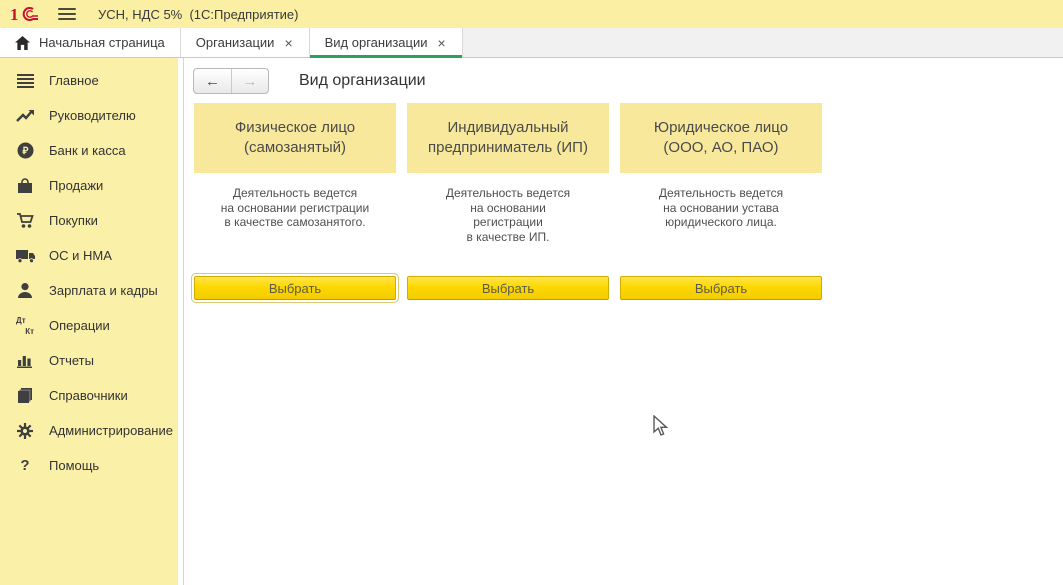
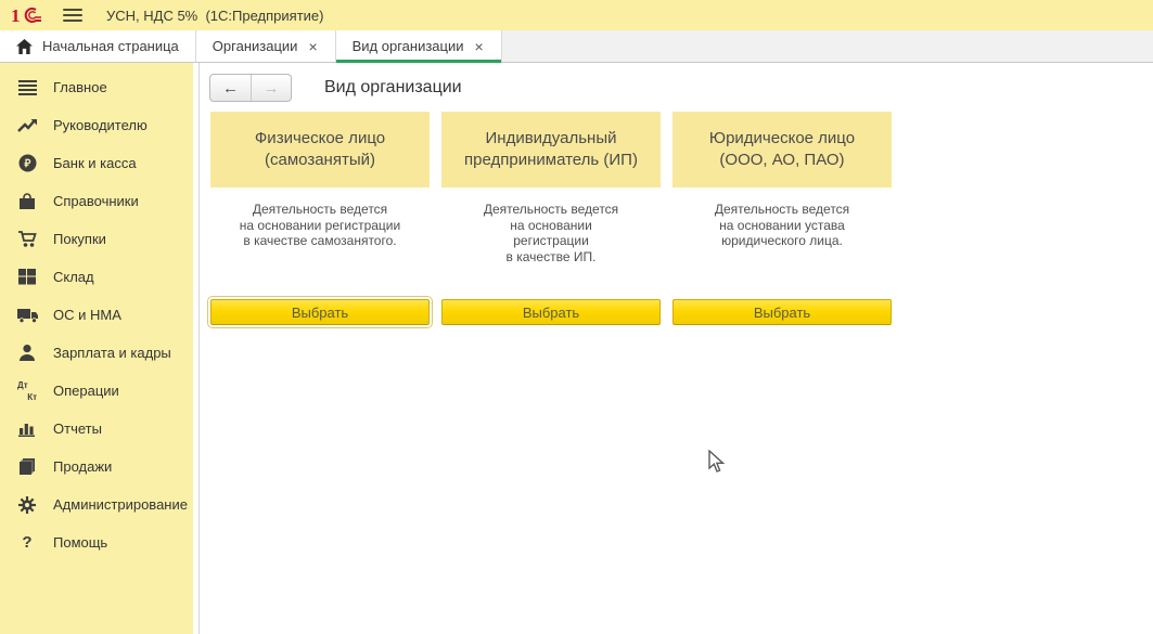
  1
  УСН, НДС 5% (1С:Предприятие)
  Начальная страница
  Организации
  ×
  Вид организации
  ×
  Главное
  Руководителю
  ₽
  Банк и касса
- Продажи
+ Справочники
  Покупки
+ Склад
  ОС и НМА
  Зарплата и кадры
  Дт
  Кт
  Операции
  Отчеты
- Справочники
+ Продажи
  Администрирование
  ?
  Помощь
  ←
  →
  Вид организации
  Физическое лицо
  (самозанятый)
  Деятельность ведется
  на основании регистрации
  в качестве самозанятого.
  Выбрать
  Индивидуальный
  предприниматель (ИП)
  Деятельность ведется
  на основании
  регистрации
  в качестве ИП.
  Выбрать
  Юридическое лицо
  (ООО, АО, ПАО)
  Деятельность ведется
  на основании устава
  юридического лица.
  Выбрать
